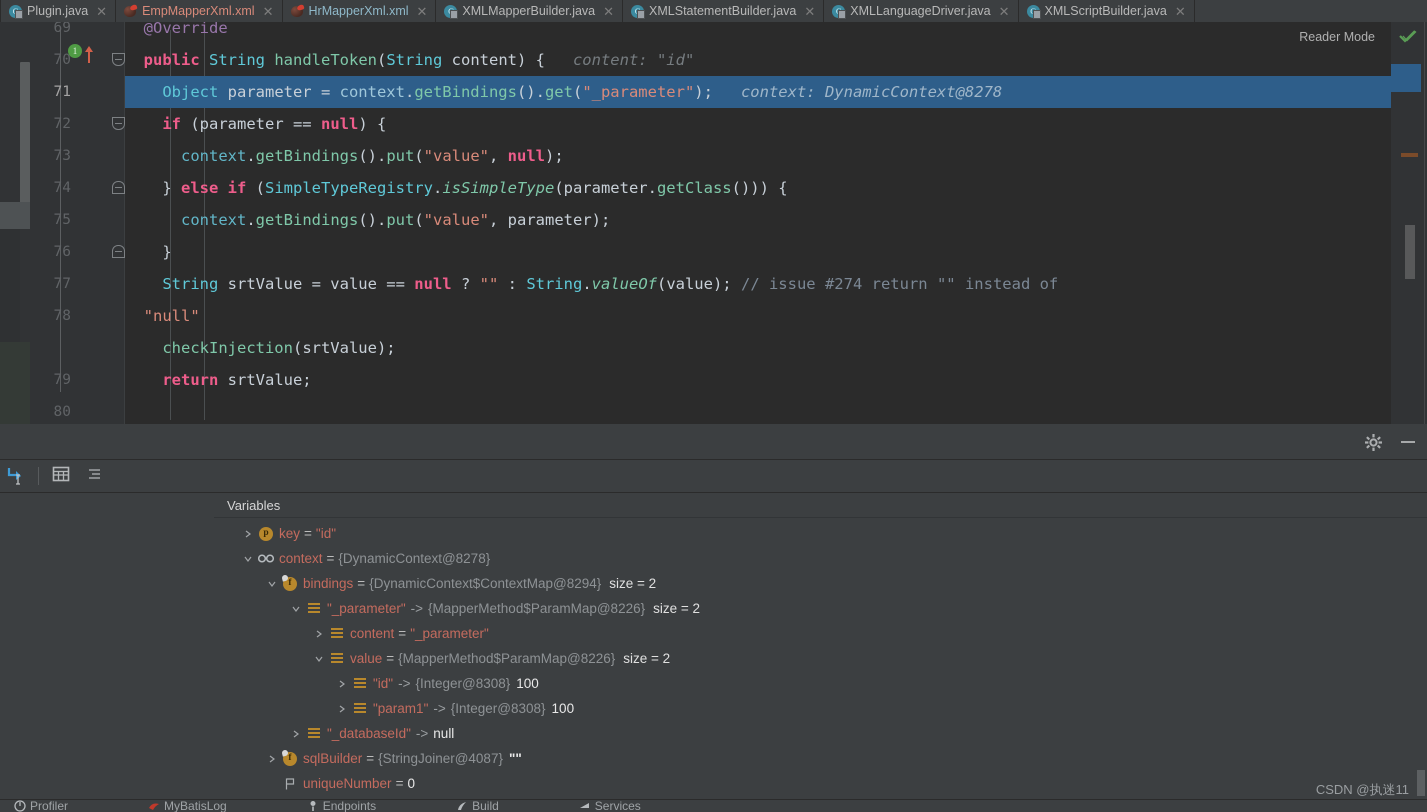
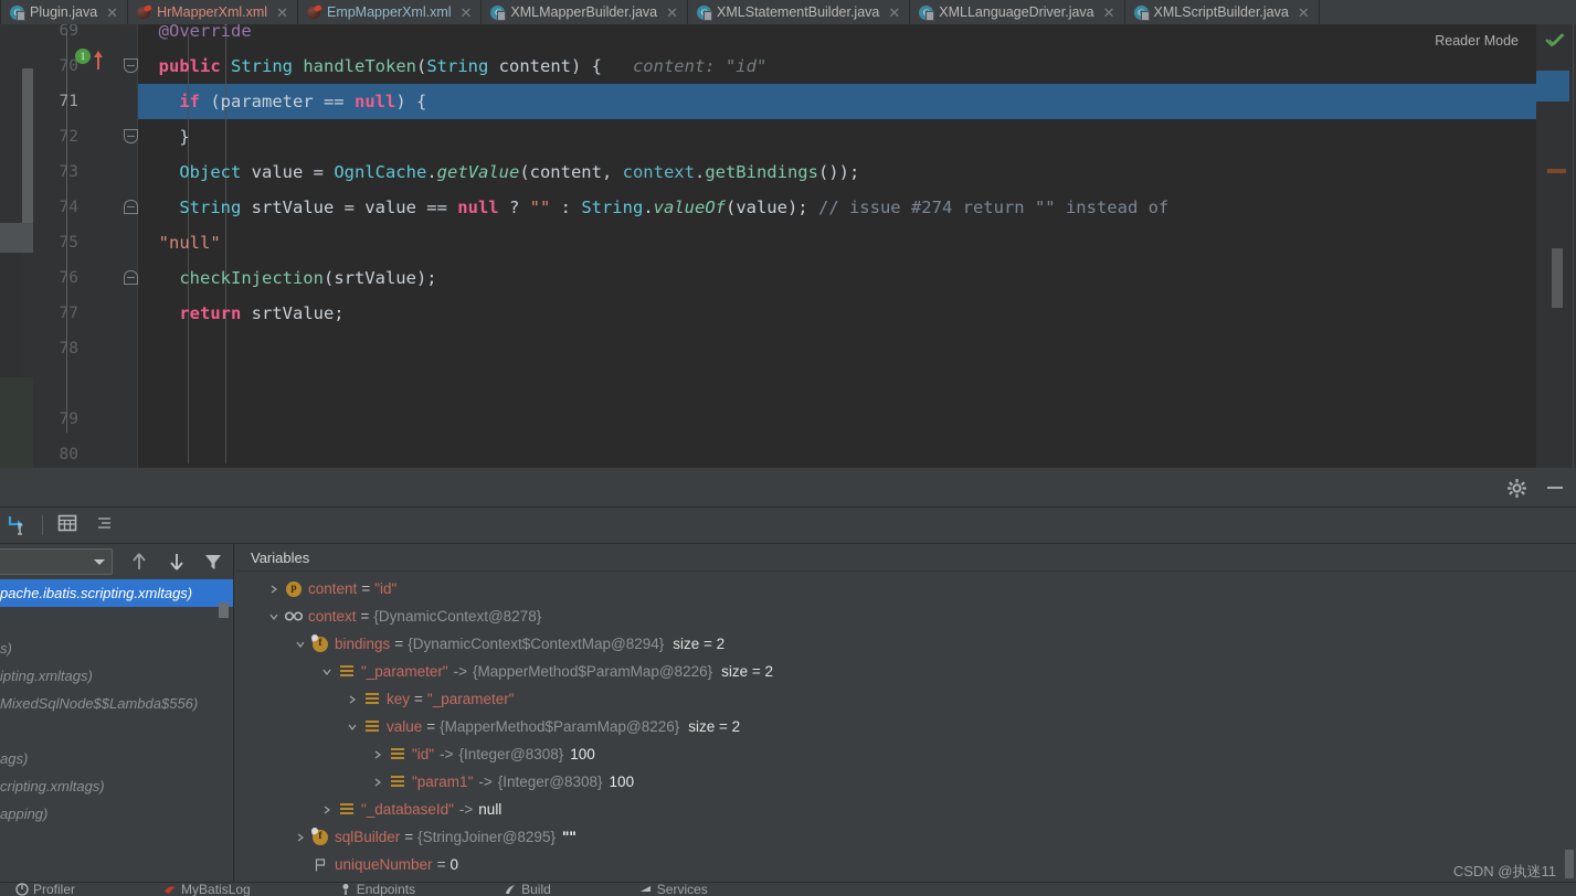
  Plugin.java
  ✕
- EmpMapperXml.xml
+ HrMapperXml.xml
  ✕
- HrMapperXml.xml
+ EmpMapperXml.xml
  ✕
  XMLMapperBuilder.java
  ✕
  XMLStatementBuilder.java
  ✕
  XMLLanguageDriver.java
  ✕
  XMLScriptBuilder.java
  ✕
  69
  70
  1
  71
  72
  73
  74
  75
  76
  77
  78
  79
  80
  @Override
  public String handleToken(String content) { content: "id"
- Object parameter = context.getBindings().get("_parameter"); context: DynamicContext@8278
  if (parameter == null) {
- context.getBindings().put("value", null);
- } else if (SimpleTypeRegistry.isSimpleType(parameter.getClass())) {
- context.getBindings().put("value", parameter);
  }
+ Object value = OgnlCache.getValue(content, context.getBindings());
  String srtValue = value == null ? "" : String.valueOf(value); // issue #274 return "" instead of
  "null"
  checkInjection(srtValue);
  return srtValue;
  Reader Mode
+ pache.ibatis.scripting.xmltags)
+ s)
+ ipting.xmltags)
+ MixedSqlNode$$Lambda$556)
+ ags)
+ cripting.xmltags)
+ apping)
  Variables
  p
- key
+ content
  =
  "id"
  context
  =
  {DynamicContext@8278}
  f
  bindings
  =
  {DynamicContext$ContextMap@8294}
  size = 2
  "_parameter"
  ->
  {MapperMethod$ParamMap@8226}
  size = 2
- content
+ key
  =
  "_parameter"
  value
  =
  {MapperMethod$ParamMap@8226}
  size = 2
  "id"
  ->
  {Integer@8308}
  100
  "param1"
  ->
  {Integer@8308}
  100
  "_databaseId"
  ->
  null
  f
  sqlBuilder
  =
- {StringJoiner@4087}
+ {StringJoiner@8295}
  ""
  uniqueNumber
  =
  0
  CSDN @执迷11
  Profiler
  MyBatisLog
  Endpoints
  Build
  Services
